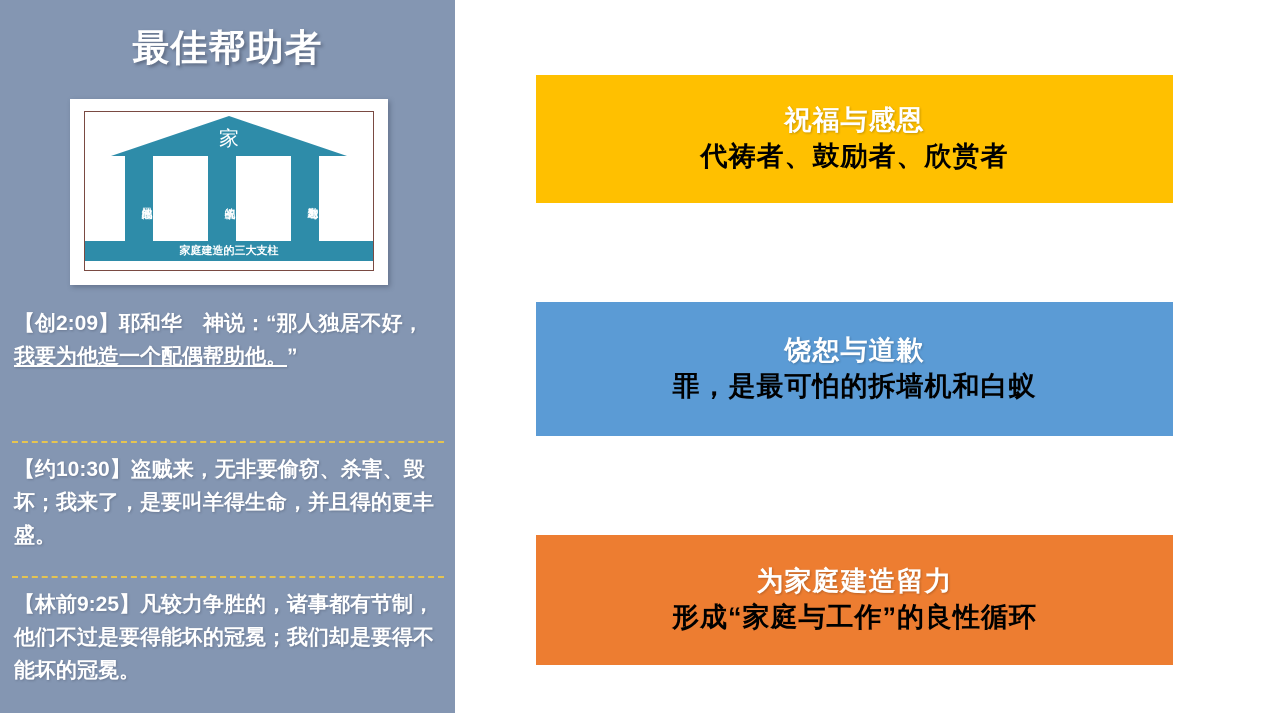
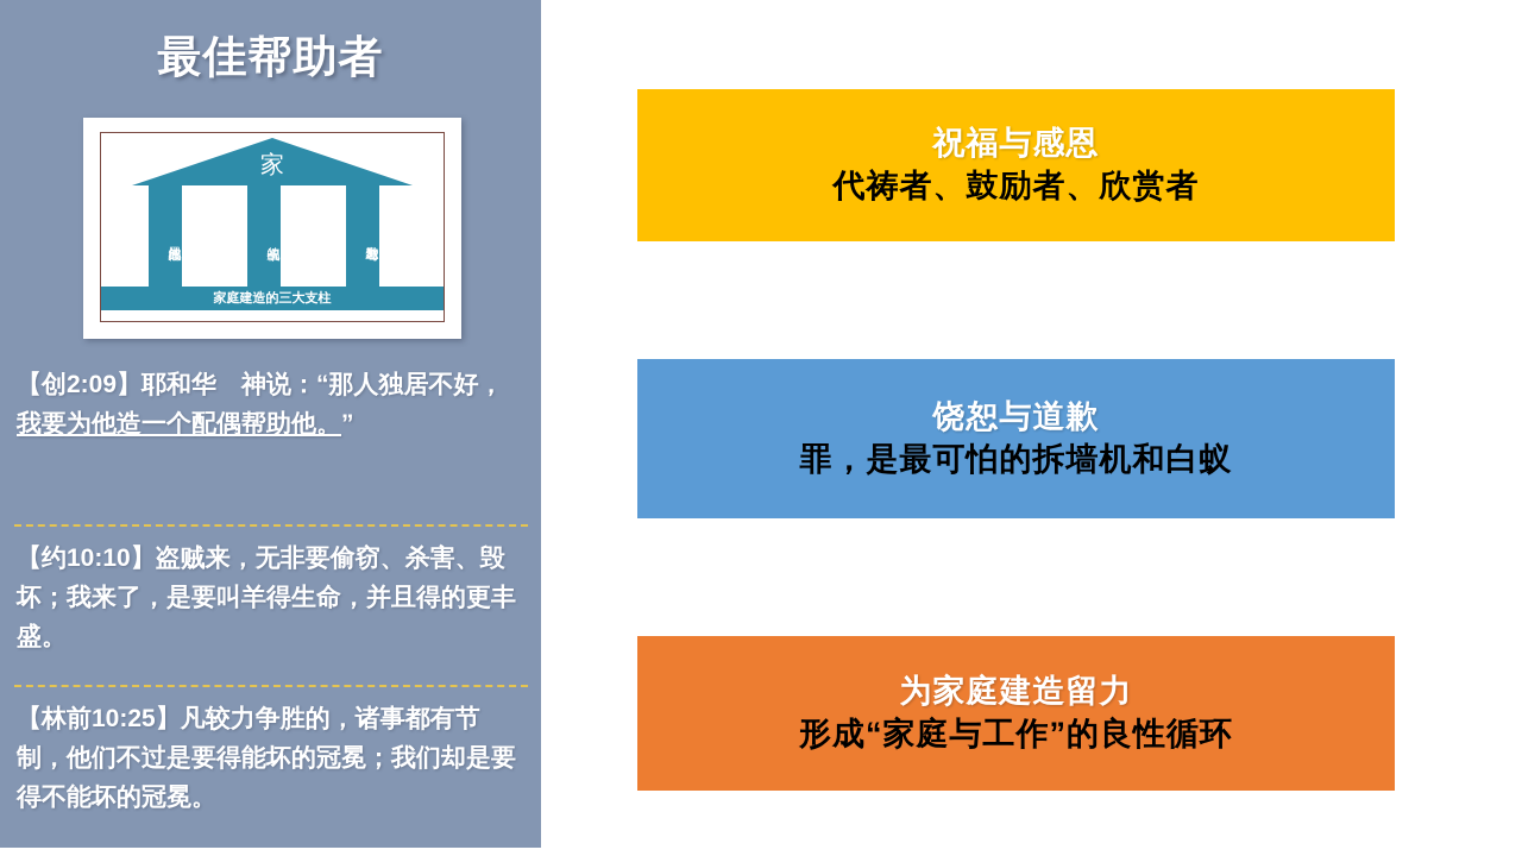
  最佳帮助者
  家
  家庭建造的三大支柱
  【创2:09】耶和华 神说：“那人独居不好，我要为他造一个配偶帮助他。”
- 【约10:30】盗贼来，无非要偷窃、杀害、毁坏；我来了，是要叫羊得生命，并且得的更丰盛。
+ 【约10:10】盗贼来，无非要偷窃、杀害、毁坏；我来了，是要叫羊得生命，并且得的更丰盛。
- 【林前9:25】凡较力争胜的，诸事都有节制，他们不过是要得能坏的冠冕；我们却是要得不能坏的冠冕。
+ 【林前10:25】凡较力争胜的，诸事都有节制，他们不过是要得能坏的冠冕；我们却是要得不能坏的冠冕。
  祝福与感恩
  代祷者、鼓励者、欣赏者
  饶恕与道歉
  罪，是最可怕的拆墙机和白蚁
  为家庭建造留力
  形成“家庭与工作”的良性循环
